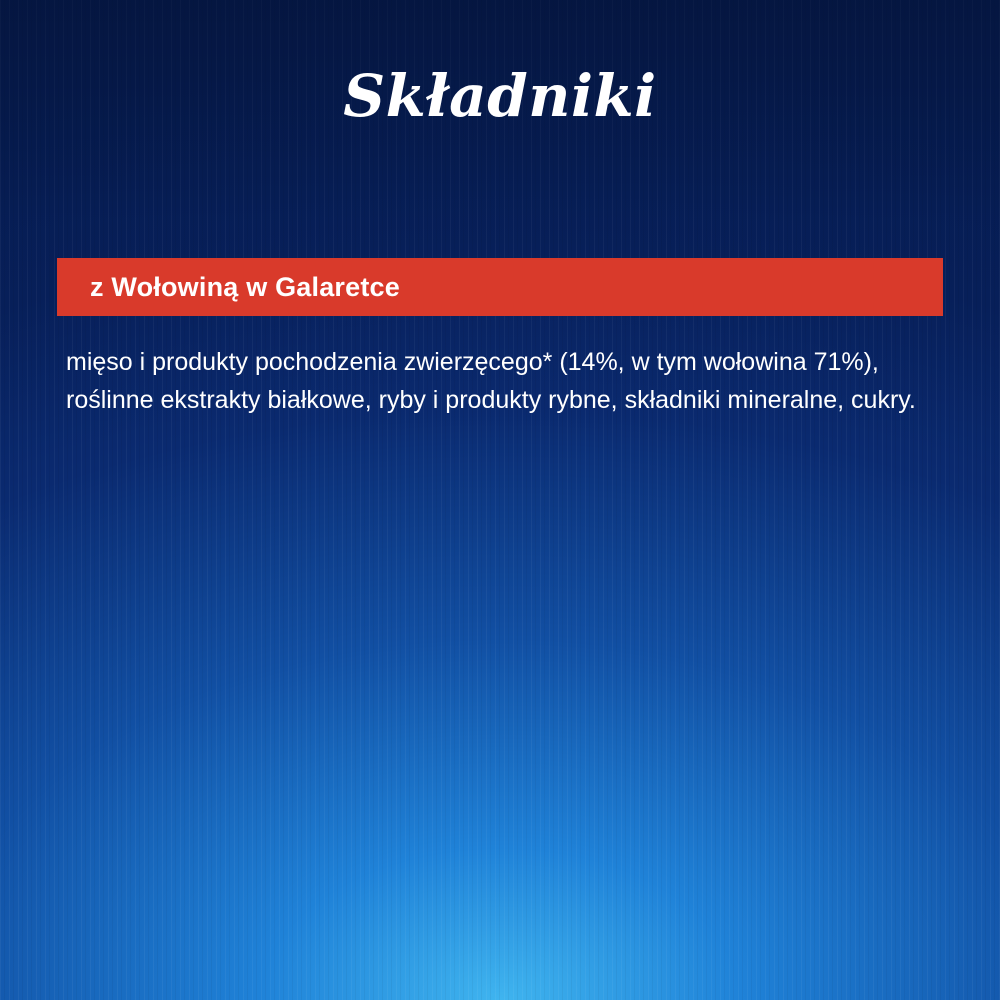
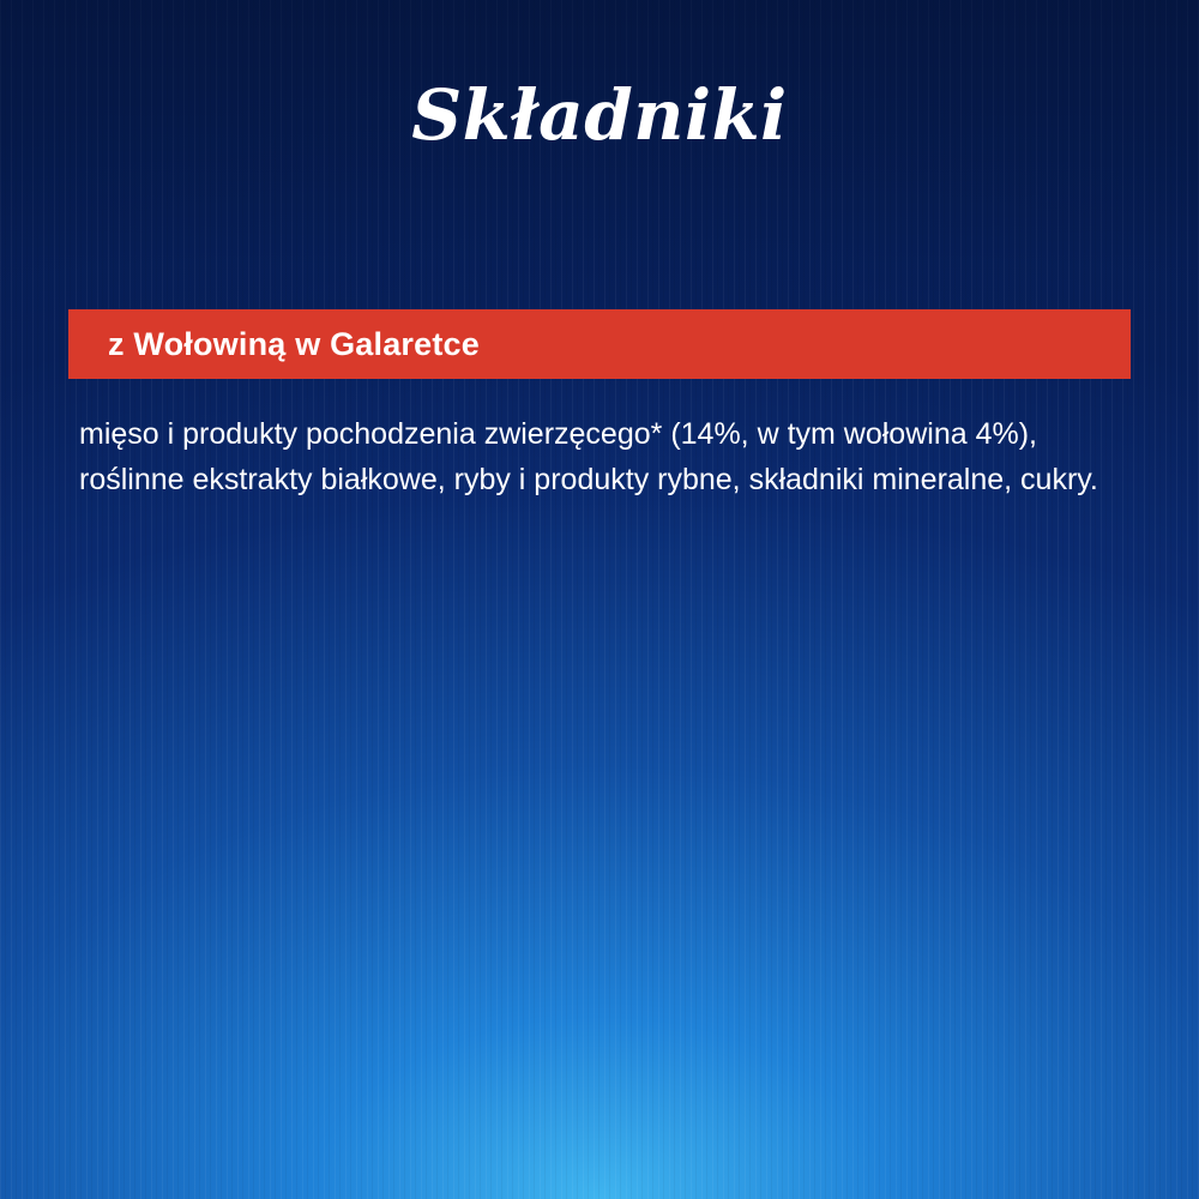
  Składniki
  z Wołowiną w Galaretce
- mięso i produkty pochodzenia zwierzęcego* (14%, w tym wołowina 71%), roślinne ekstrakty białkowe, ryby i produkty rybne, składniki mineralne, cukry.
+ mięso i produkty pochodzenia zwierzęcego* (14%, w tym wołowina 4%), roślinne ekstrakty białkowe, ryby i produkty rybne, składniki mineralne, cukry.
